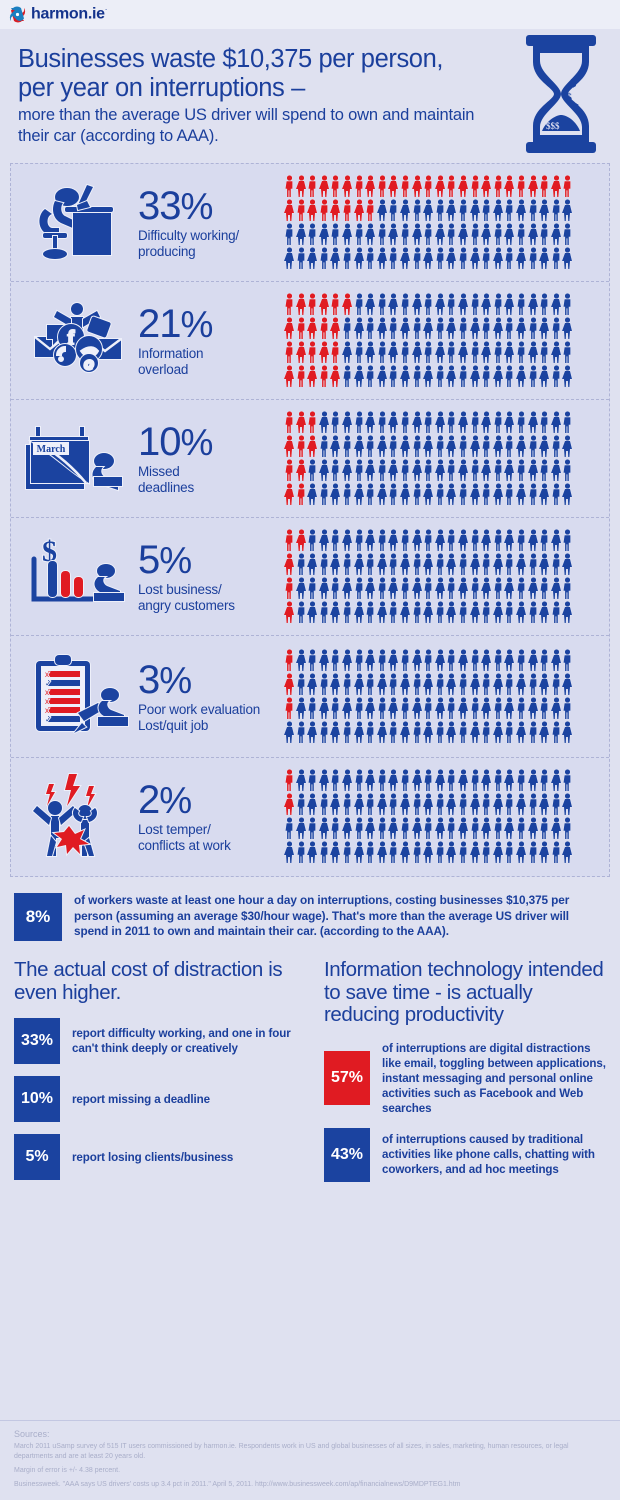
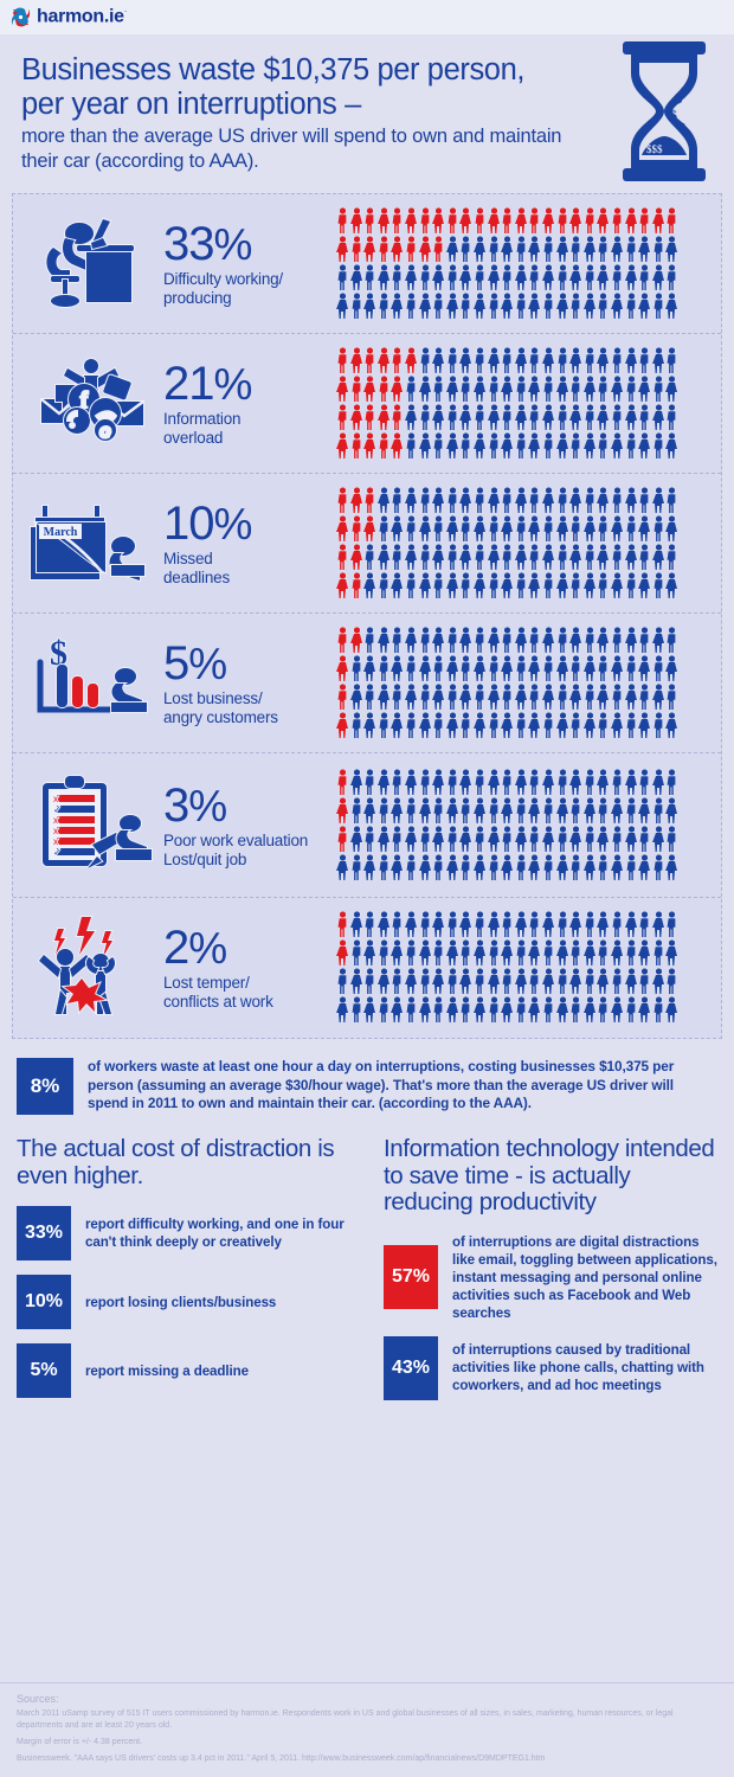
  harmon.ie·
  Businesses waste $10,375 per person, per year on interruptions –
  more than the average US driver will spend to own and maintain their car (according to AAA).
  $
  $
  $
  $$$
  33%
  Difficulty working/
  producing
  f
  @
  21%
  Information
  overload
  March
  10%
  Missed
  deadlines
  $
  5%
  Lost business/
  angry customers
  x
  ✓
  x
  x
  x
  ✓
  3%
  Poor work evaluation
  Lost/quit job
  2%
  Lost temper/
  conflicts at work
  8%
  of workers waste at least one hour a day on interruptions, costing businesses $10,375 per person (assuming an average $30/hour wage). That's more than the average US driver will spend in 2011 to own and maintain their car. (according to the AAA).
  The actual cost of distraction is even higher.
  33%
  report difficulty working, and one in four can't think deeply or creatively
  10%
- report missing a deadline
+ report losing clients/business
  5%
- report losing clients/business
+ report missing a deadline
  Information technology intended to save time - is actually reducing productivity
  57%
  of interruptions are digital distractions like email, toggling between applications, instant messaging and personal online activities such as Facebook and Web searches
  43%
  of interruptions caused by traditional activities like phone calls, chatting with coworkers, and ad hoc meetings
  Sources:
